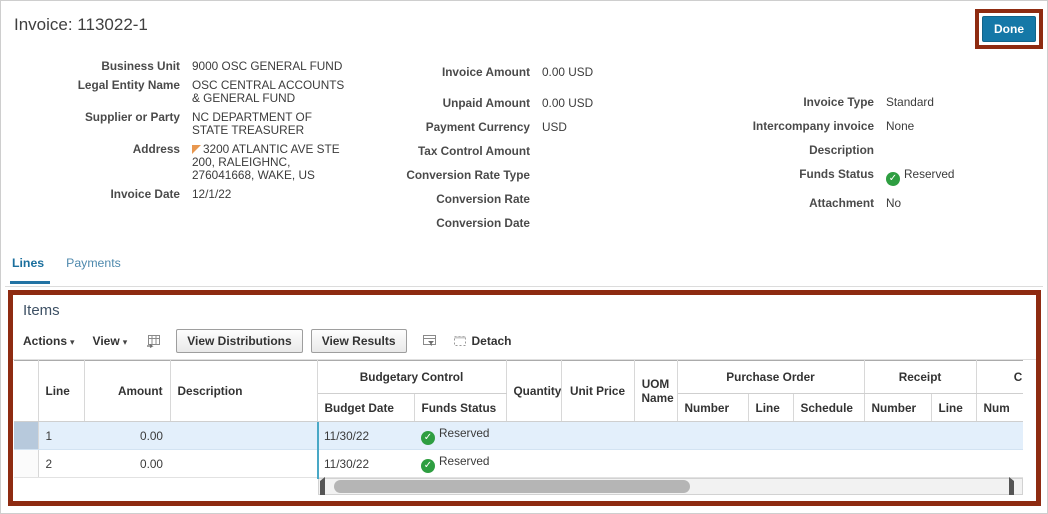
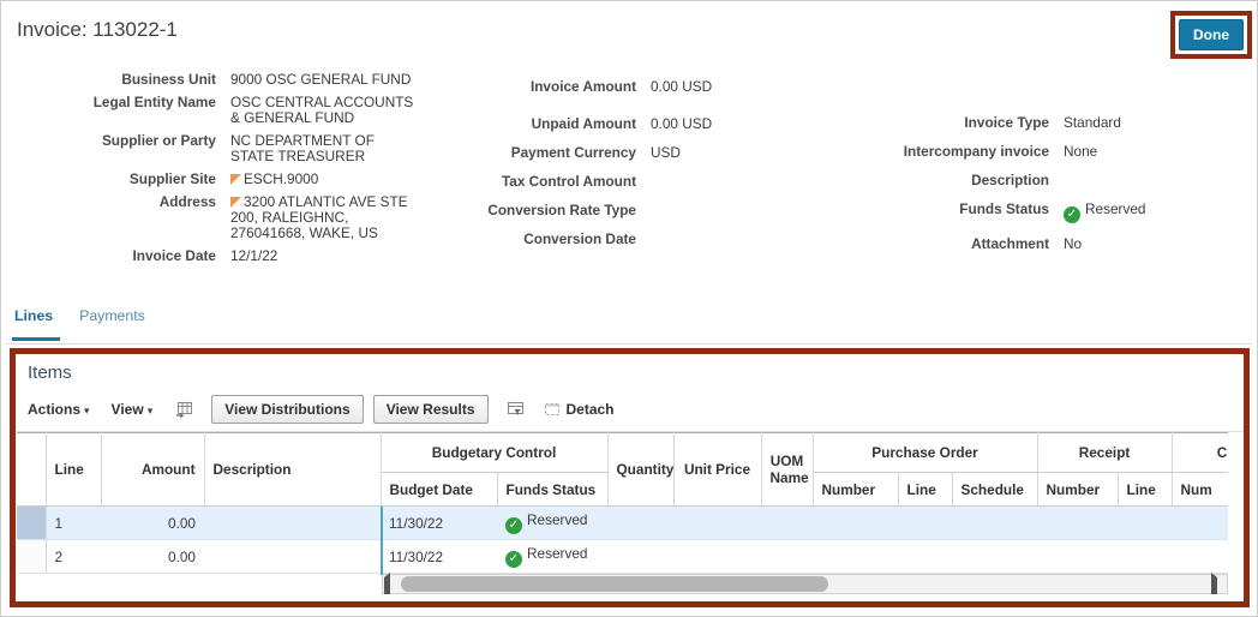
  Invoice: 113022-1
  Done
  Business Unit
  9000 OSC GENERAL FUND
  Legal Entity Name
  OSC CENTRAL ACCOUNTS & GENERAL FUND
  Supplier or Party
  NC DEPARTMENT OF STATE TREASURER
+ Supplier Site
+ ESCH.9000
  Address
  3200 ATLANTIC AVE STE 200, RALEIGHNC, 276041668, WAKE, US
  Invoice Date
  12/1/22
  Invoice Amount
  0.00 USD
  Unpaid Amount
  0.00 USD
  Payment Currency
  USD
  Tax Control Amount
  Conversion Rate Type
- Conversion Rate
  Conversion Date
  Invoice Type
  Standard
  Intercompany invoice
  None
  Description
  Funds Status
  ✓ Reserved
  Attachment
  No
  Lines
  Payments
  Items
  Actions ▾
  View ▾
  View Distributions
  View Results
  Detach
  	Line	Amount	Description	Budgetary Control	Quantity	Unit Price	UOM Name	Purchase Order	Receipt	C
  Budget Date	Funds Status	Number	Line	Schedule	Number	Line	Num
  	1	0.00		11/30/22	✓ Reserved
  	2	0.00		11/30/22	✓ Reserved
